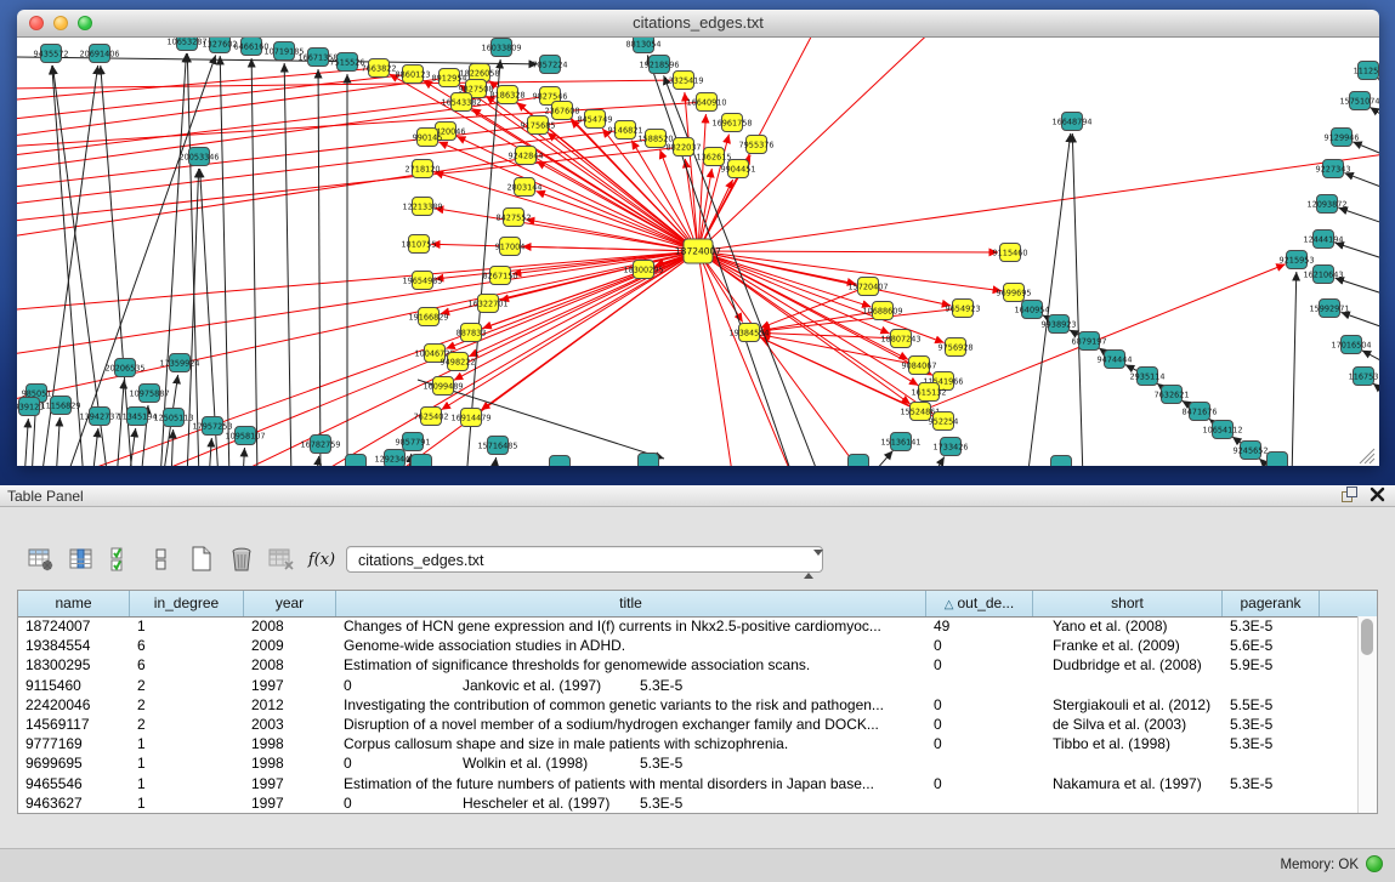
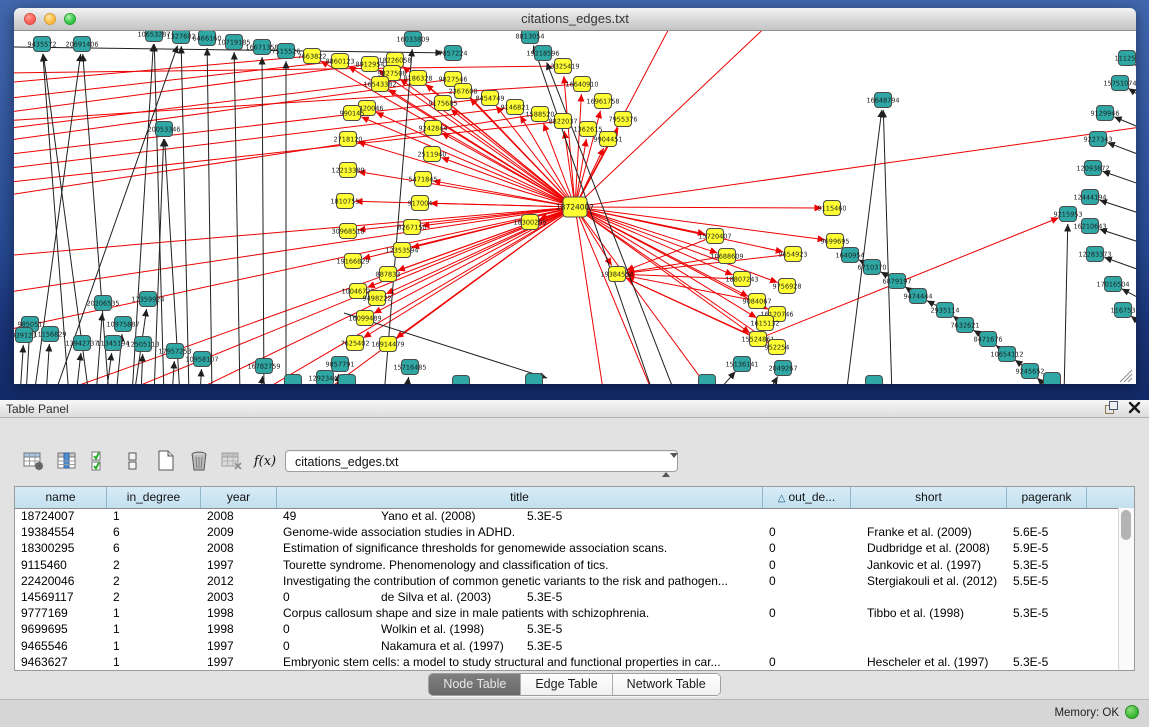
  citations_edges.txt
  18724007
  8860123
  8912954
  18226058
  9827508
  16543382
  8186328
  9827546
  2367608
  9175685
  8454749
  9146821
  1588520
  8822037
  1362615
  9904451
  7955376
  16961758
  16640910
  13325419
  990145
  2718120
  12213389
  9242844
- 2803144
+ 2511940
- 8427552
+ 5471845
  1810755
  917004
  8267150
- 19654985
+ 30968518
- 16322701
+ 12353594
  19166829
  887833
  1004672
  9498222
  16099489
  7625402
  16914479
  18300295
  15720407
  10688609
  18807243
  9654923
  9756928
  19384554
  9084067
- 11541966
+ 16120746
  1615132
  1552486
  952254
  9699695
  9115460
  7663822
  9435572
  20691406
  10653287
  1327602
  6466160
  10719185
  16671358
  7515526
  16033809
  7857224
  8813054
  19218596
  20053346
  20206535
  17359924
  10975887
  11345194
  13942737
  11156829
  985051
  939123
  12505113
  17957253
  10958107
  16782759
  1292344
  9857791
  15716485
  15136141
- 1733426
+ 2049267
  16648794
  1640954
- 9938923
+ 6710370
  6879197
  9474444
  2935114
  7632621
  8471676
  10654112
  9245652
  9215953
  11125
  15751074
  9129946
  9227343
  12093872
  12444194
  16210643
- 15992971
+ 12283373
  17016504
  116753
  Table Panel
  f(x)
  citations_edges.txt
  name
  in_degree
  year
  title
  △ out_de...
  short
  pagerank
  18724007
  1
  2008
- Changes of HCN gene expression and I(f) currents in Nkx2.5-positive cardiomyoc...
  49
  Yano et al. (2008)
  5.3E-5
  19384554
  6
  2009
  Genome-wide association studies in ADHD.
  0
  Franke et al. (2009)
  5.6E-5
  18300295
  6
  2008
  Estimation of significance thresholds for genomewide association scans.
  0
  Dudbridge et al. (2008)
  5.9E-5
  9115460
  2
  1997
+ Tourette syndrome. Phenomenology and classification of tics.
  0
  Jankovic et al. (1997)
  5.3E-5
  22420046
  2
  2012
  Investigating the contribution of common genetic variants to the risk and pathogen...
  0
  Stergiakouli et al. (2012)
  5.5E-5
  14569117
  2
  2003
- Disruption of a novel member of a sodium/hydrogen exchanger family and DOCK...
  0
  de Silva et al. (2003)
  5.3E-5
  9777169
  1
  1998
  Corpus callosum shape and size in male patients with schizophrenia.
  0
  Tibbo et al. (1998)
  5.3E-5
  9699695
  1
  1998
  0
  Wolkin et al. (1998)
  5.3E-5
  9465546
  1
  1997
- Estimation of the future numbers of patients with mental disorders in Japan base...
  0
  Nakamura et al. (1997)
  5.3E-5
  9463627
  1
  1997
+ Embryonic stem cells: a model to study structural and functional properties in car...
  0
  Hescheler et al. (1997)
  5.3E-5
+ Node Table
+ Edge Table
+ Network Table
  Memory: OK
